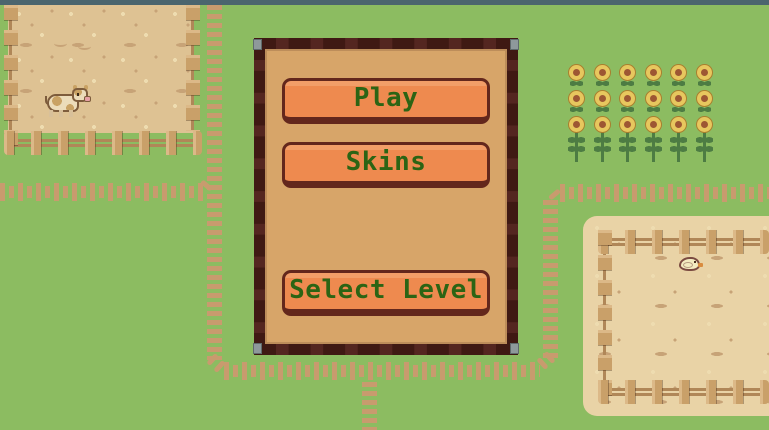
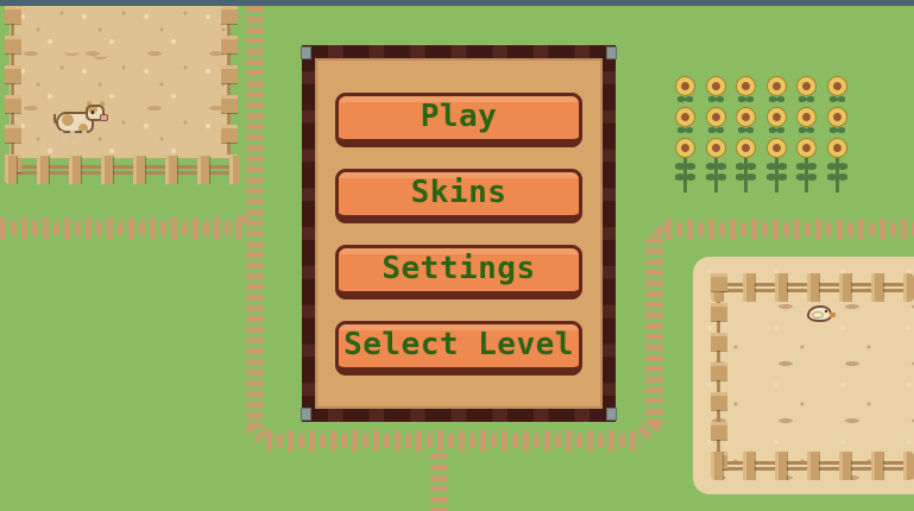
  Play
  Skins
+ Settings
  Select Level
